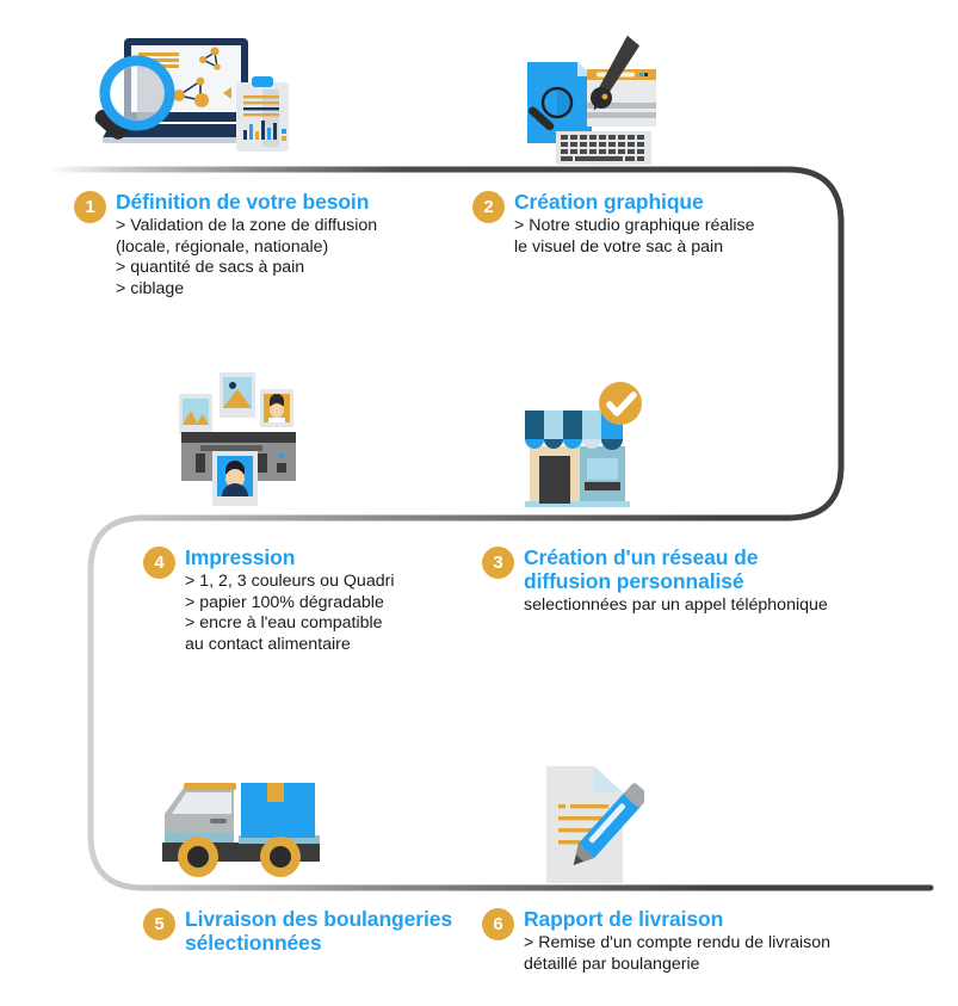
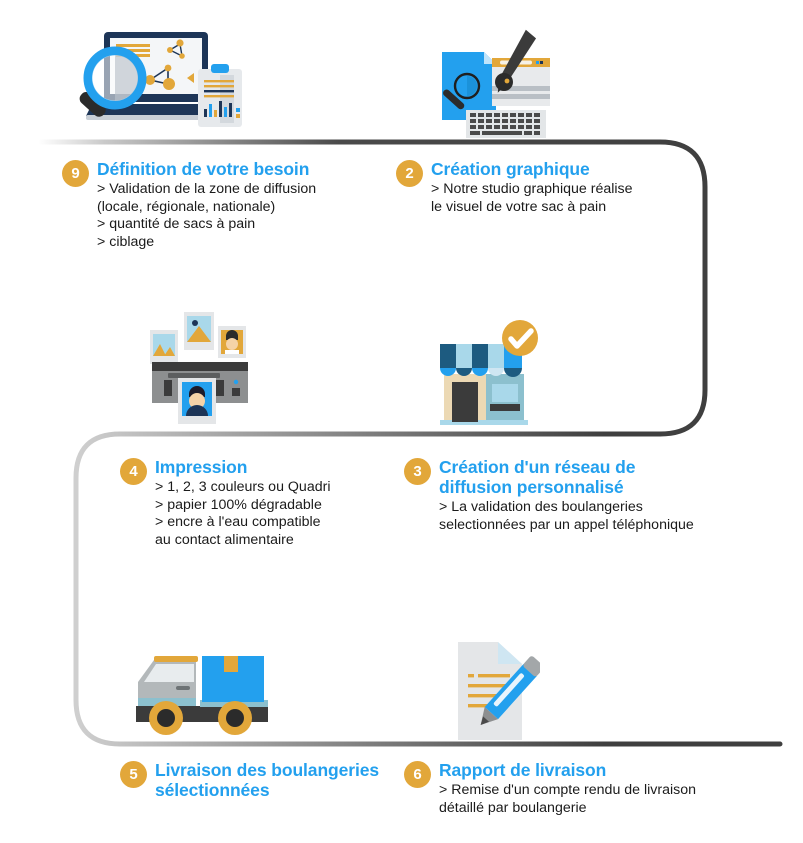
- 1
+ 9
  Définition de votre besoin
  > Validation de la zone de diffusion
  (locale, régionale, nationale)
  > quantité de sacs à pain
  > ciblage
  2
  Création graphique
  > Notre studio graphique réalise
  le visuel de votre sac à pain
  4
  Impression
  > 1, 2, 3 couleurs ou Quadri
  > papier 100% dégradable
  > encre à l'eau compatible
  au contact alimentaire
  3
  Création d'un réseau de
  diffusion personnalisé
+ > La validation des boulangeries
  selectionnées par un appel téléphonique
  5
  Livraison des boulangeries
  sélectionnées
  6
  Rapport de livraison
  > Remise d'un compte rendu de livraison
  détaillé par boulangerie
